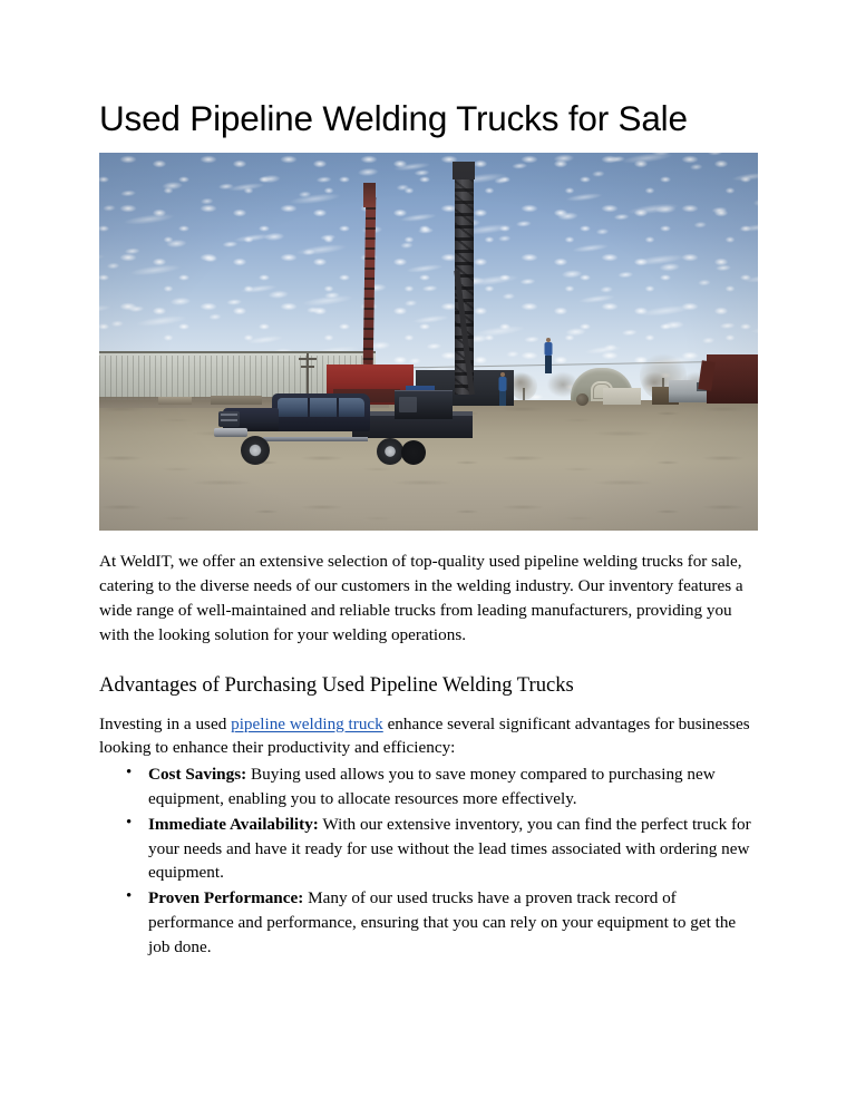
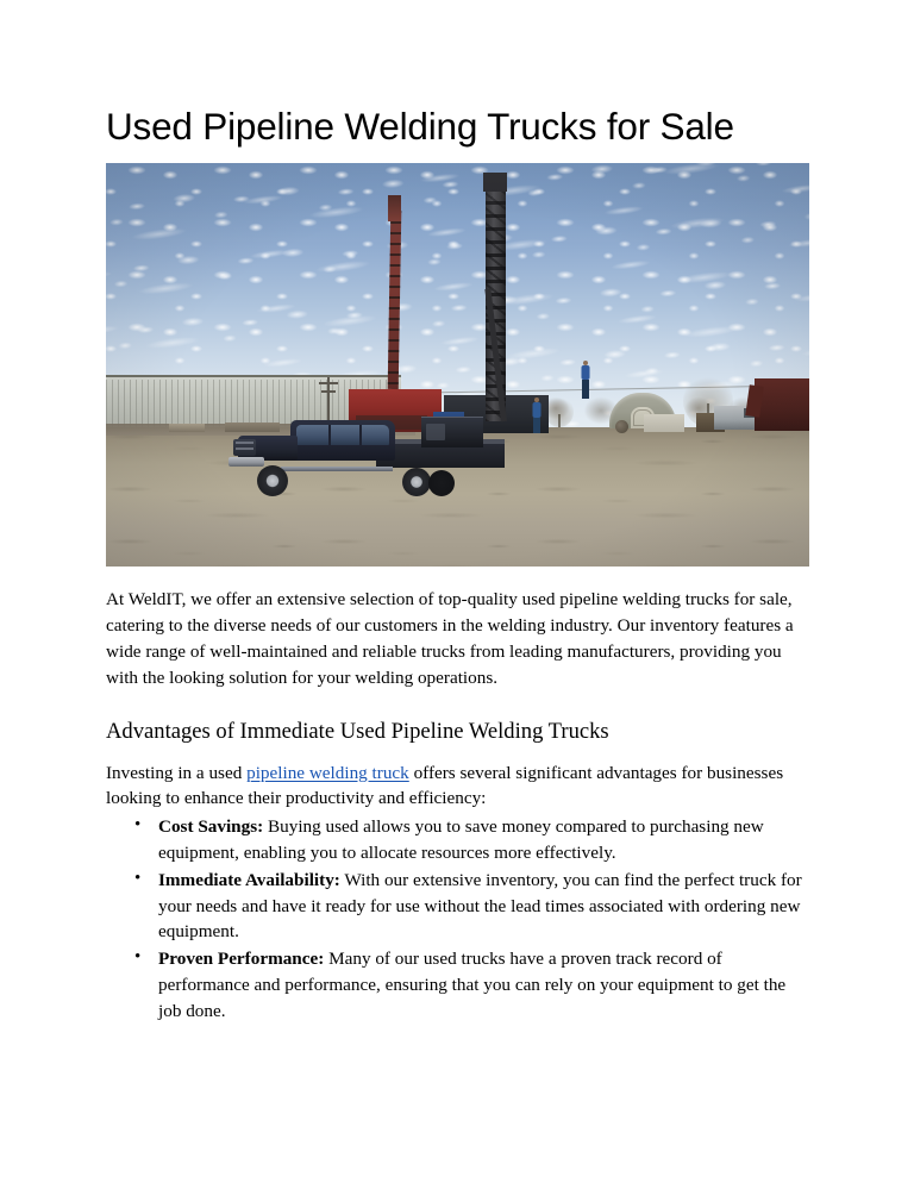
  Used Pipeline Welding Trucks for Sale
  At WeldIT, we offer an extensive selection of top-quality used pipeline welding trucks for sale, catering to the diverse needs of our customers in the welding industry. Our inventory features a wide range of well-maintained and reliable trucks from leading manufacturers, providing you with the looking solution for your welding operations.
- Advantages of Purchasing Used Pipeline Welding Trucks
+ Advantages of Immediate Used Pipeline Welding Trucks
- Investing in a used pipeline welding truck enhance several significant advantages for businesses looking to enhance their productivity and efficiency:
+ Investing in a used pipeline welding truck offers several significant advantages for businesses looking to enhance their productivity and efficiency:
  Cost Savings: Buying used allows you to save money compared to purchasing new equipment, enabling you to allocate resources more effectively.
  Immediate Availability: With our extensive inventory, you can find the perfect truck for your needs and have it ready for use without the lead times associated with ordering new equipment.
  Proven Performance: Many of our used trucks have a proven track record of performance and performance, ensuring that you can rely on your equipment to get the job done.
